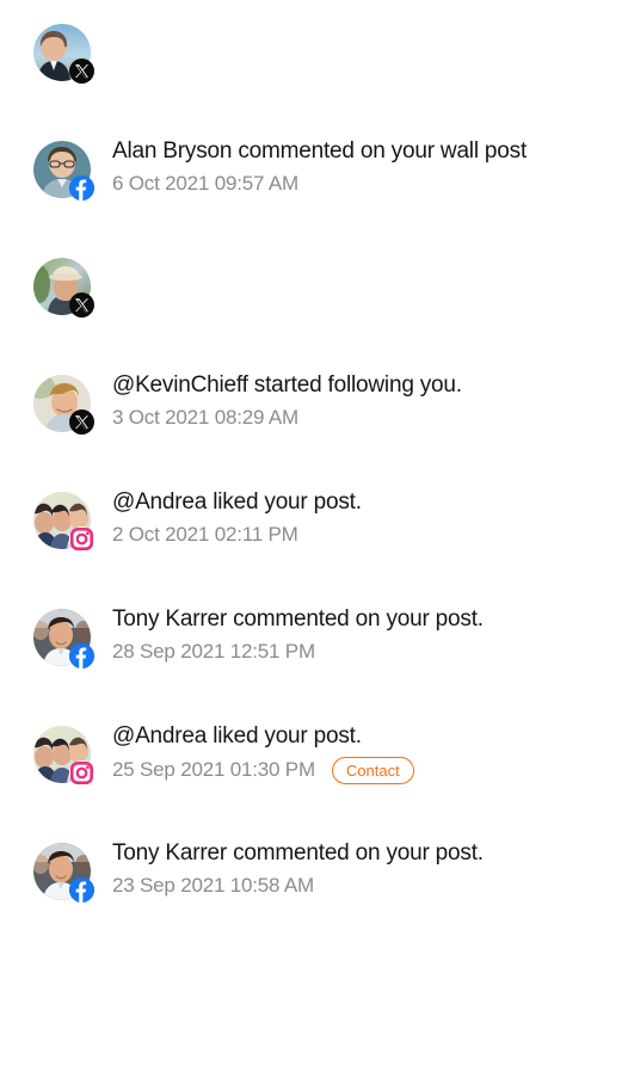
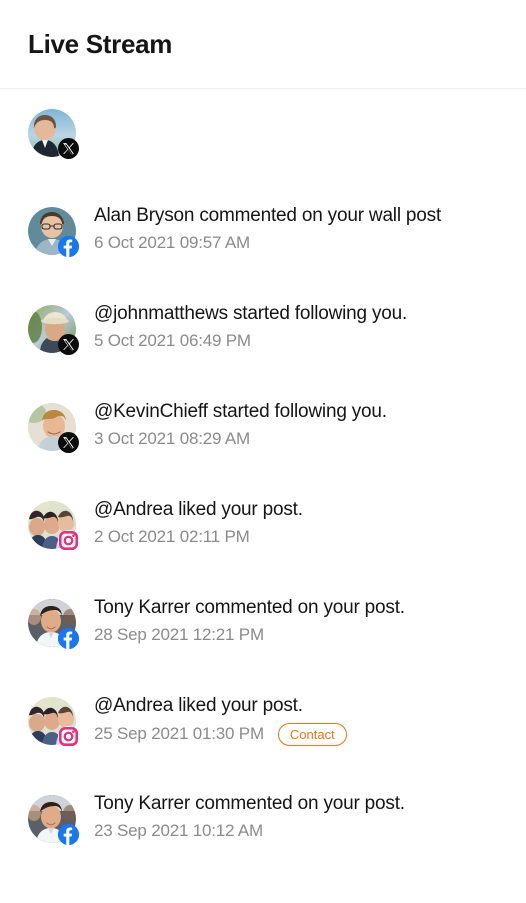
+ Live Stream
  Alan Bryson commented on your wall post
  6 Oct 2021 09:57 AM
+ @johnmatthews started following you.
+ 5 Oct 2021 06:49 PM
  @KevinChieff started following you.
  3 Oct 2021 08:29 AM
  @Andrea liked your post.
  2 Oct 2021 02:11 PM
  Tony Karrer commented on your post.
- 28 Sep 2021 12:51 PM
+ 28 Sep 2021 12:21 PM
  @Andrea liked your post.
  25 Sep 2021 01:30 PM
  Contact
  Tony Karrer commented on your post.
- 23 Sep 2021 10:58 AM
+ 23 Sep 2021 10:12 AM
